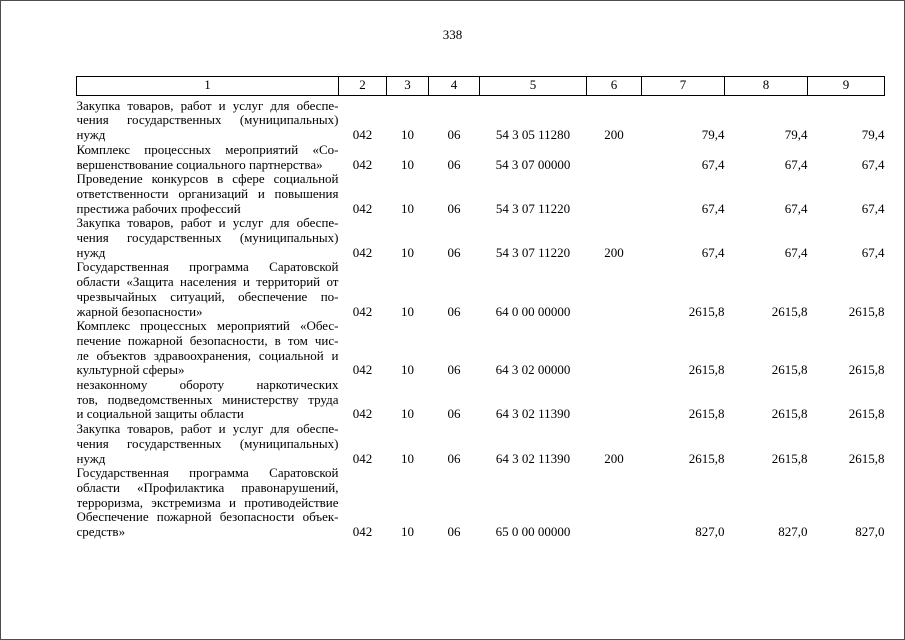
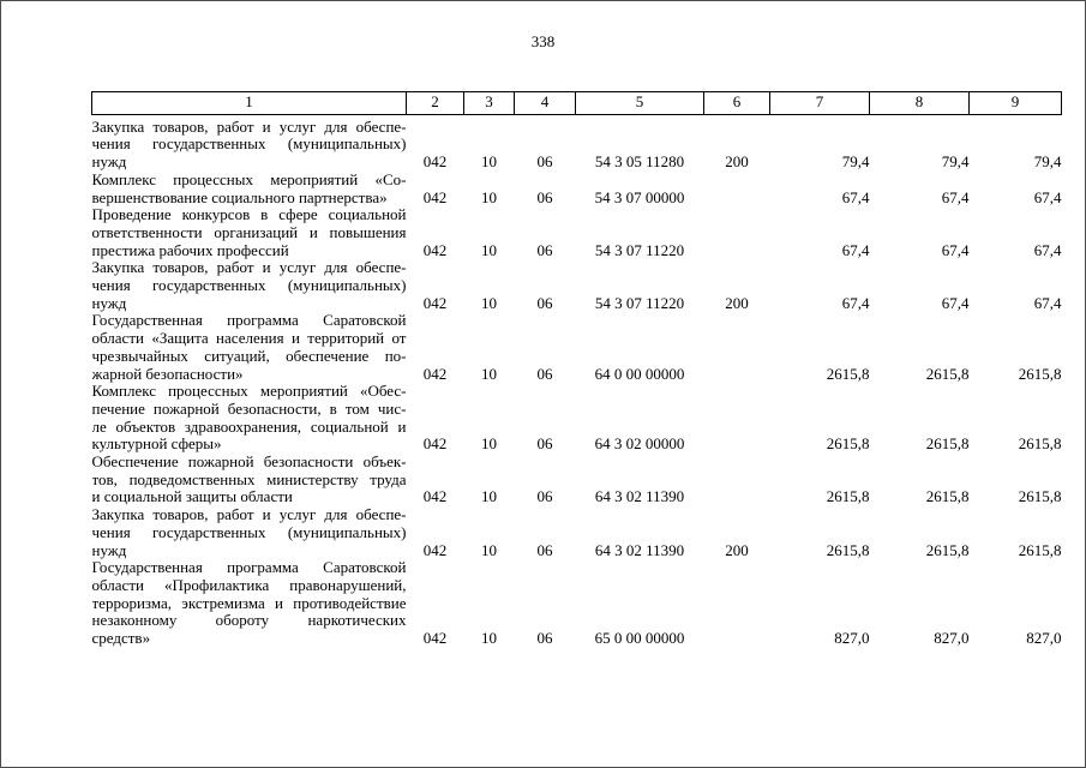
  338
  1	2	3	4	5	6	7	8	9
  Закупка товаров, работ и услуг для обеспе-чения государственных (муниципальных)нужд	042	10	06	54 3 05 11280	200	79,4	79,4	79,4
  Комплекс процессных мероприятий «Со-вершенствование социального партнерства»	042	10	06	54 3 07 00000		67,4	67,4	67,4
  Проведение конкурсов в сфере социальнойответственности организаций и повышенияпрестижа рабочих профессий	042	10	06	54 3 07 11220		67,4	67,4	67,4
  Закупка товаров, работ и услуг для обеспе-чения государственных (муниципальных)нужд	042	10	06	54 3 07 11220	200	67,4	67,4	67,4
  Государственная программа Саратовскойобласти «Защита населения и территорий отчрезвычайных ситуаций, обеспечение по-жарной безопасности»	042	10	06	64 0 00 00000		2615,8	2615,8	2615,8
  Комплекс процессных мероприятий «Обес-печение пожарной безопасности, в том чис-ле объектов здравоохранения, социальной икультурной сферы»	042	10	06	64 3 02 00000		2615,8	2615,8	2615,8
- незаконному обороту наркотическихтов, подведомственных министерству трудаи социальной защиты области	042	10	06	64 3 02 11390		2615,8	2615,8	2615,8
+ Обеспечение пожарной безопасности объек-тов, подведомственных министерству трудаи социальной защиты области	042	10	06	64 3 02 11390		2615,8	2615,8	2615,8
  Закупка товаров, работ и услуг для обеспе-чения государственных (муниципальных)нужд	042	10	06	64 3 02 11390	200	2615,8	2615,8	2615,8
- Государственная программа Саратовскойобласти «Профилактика правонарушений,терроризма, экстремизма и противодействиеОбеспечение пожарной безопасности объек-средств»	042	10	06	65 0 00 00000		827,0	827,0	827,0
+ Государственная программа Саратовскойобласти «Профилактика правонарушений,терроризма, экстремизма и противодействиенезаконному обороту наркотическихсредств»	042	10	06	65 0 00 00000		827,0	827,0	827,0
